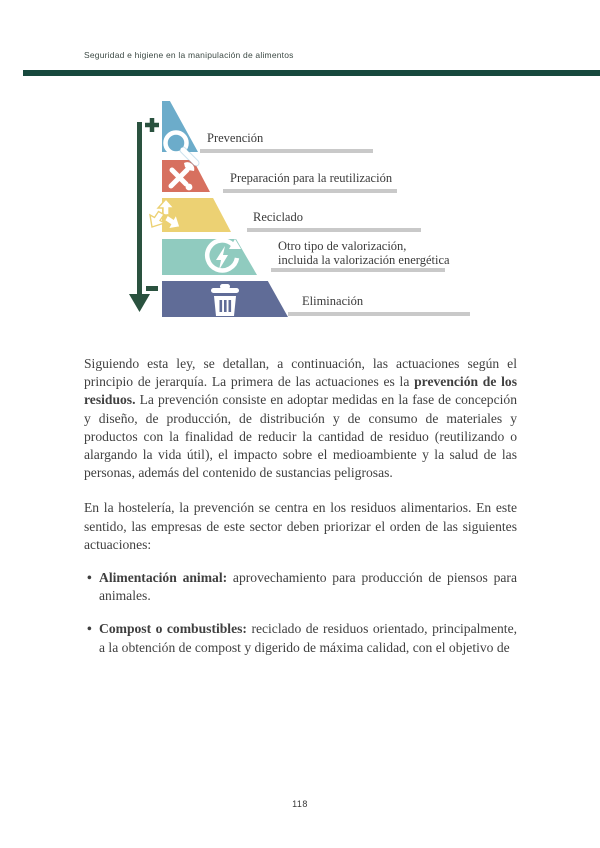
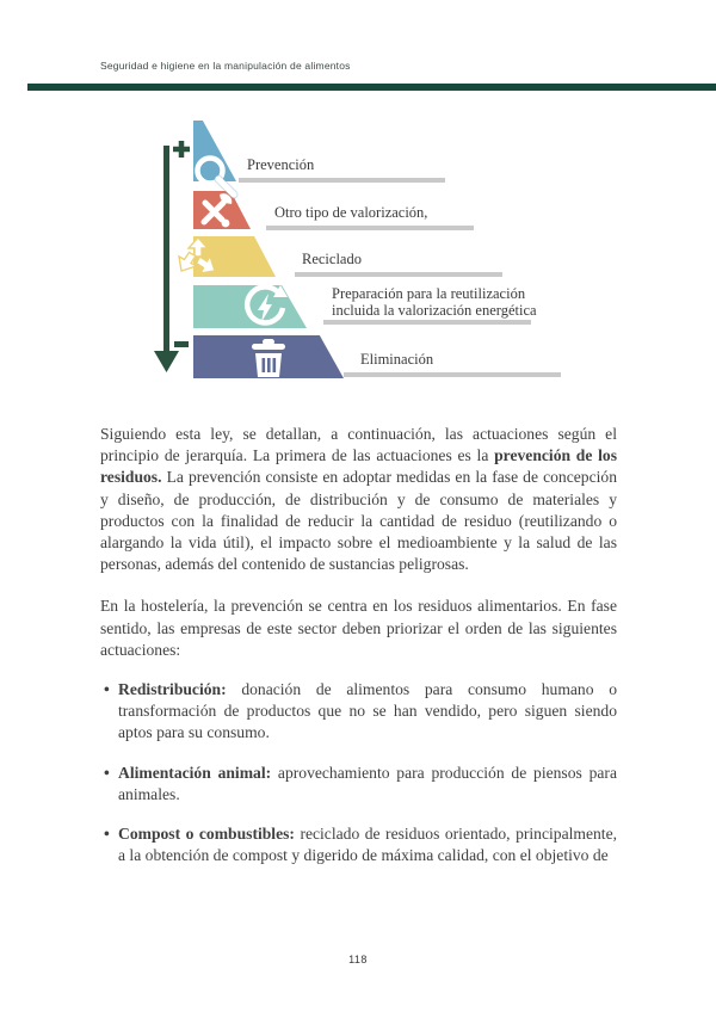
  Seguridad e higiene en la manipulación de alimentos
  Prevención
- Preparación para la reutilización
+ Otro tipo de valorización,
  Reciclado
- Otro tipo de valorización,
+ Preparación para la reutilización
  incluida la valorización energética
  Eliminación
  Siguiendo esta ley, se detallan, a continuación, las actuaciones según el principio de jerarquía. La primera de las actuaciones es la prevención de los residuos. La prevención consiste en adoptar medidas en la fase de concepción y diseño, de producción, de distribución y de consumo de materiales y productos con la finalidad de reducir la cantidad de residuo (reutilizando o alargando la vida útil), el impacto sobre el medioambiente y la salud de las personas, además del contenido de sustancias peligrosas.
- En la hostelería, la prevención se centra en los residuos alimentarios. En este sentido, las empresas de este sector deben priorizar el orden de las siguientes actuaciones:
+ En la hostelería, la prevención se centra en los residuos alimentarios. En fase sentido, las empresas de este sector deben priorizar el orden de las siguientes actuaciones:
+ Redistribución: donación de alimentos para consumo humano o transformación de productos que no se han vendido, pero siguen siendo aptos para su consumo.
  Alimentación animal: aprovechamiento para producción de piensos para animales.
  Compost o combustibles: reciclado de residuos orientado, principalmente, a la obtención de compost y digerido de máxima calidad, con el objetivo de
  118
